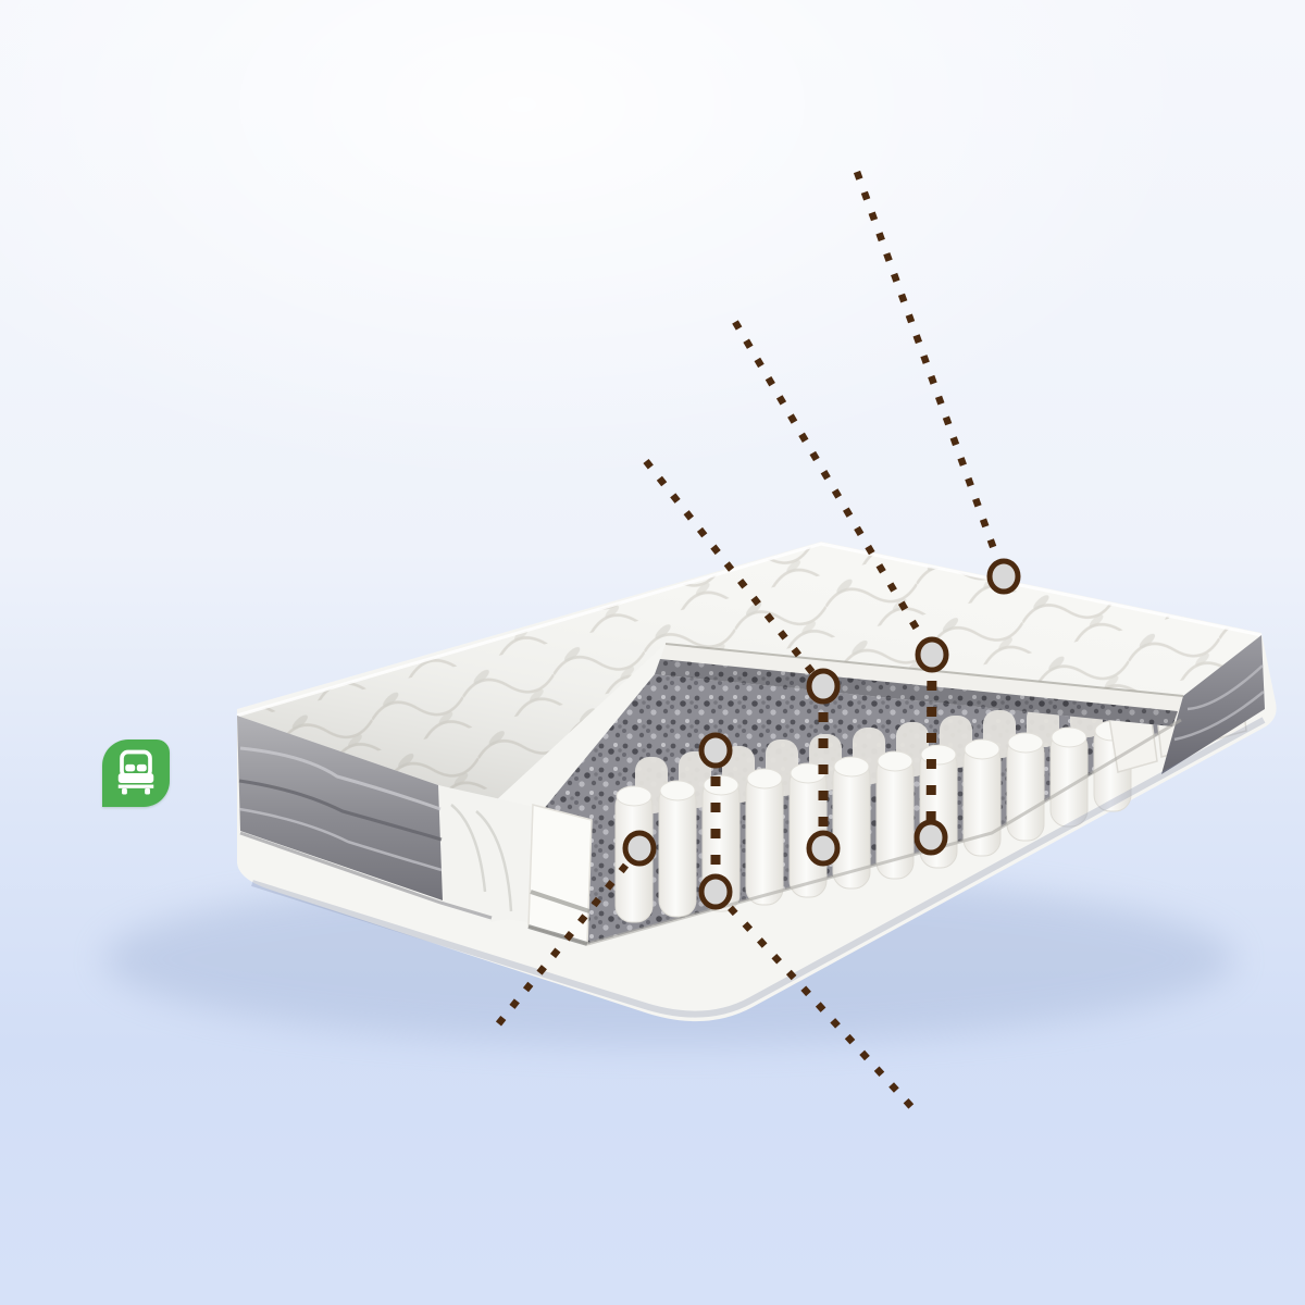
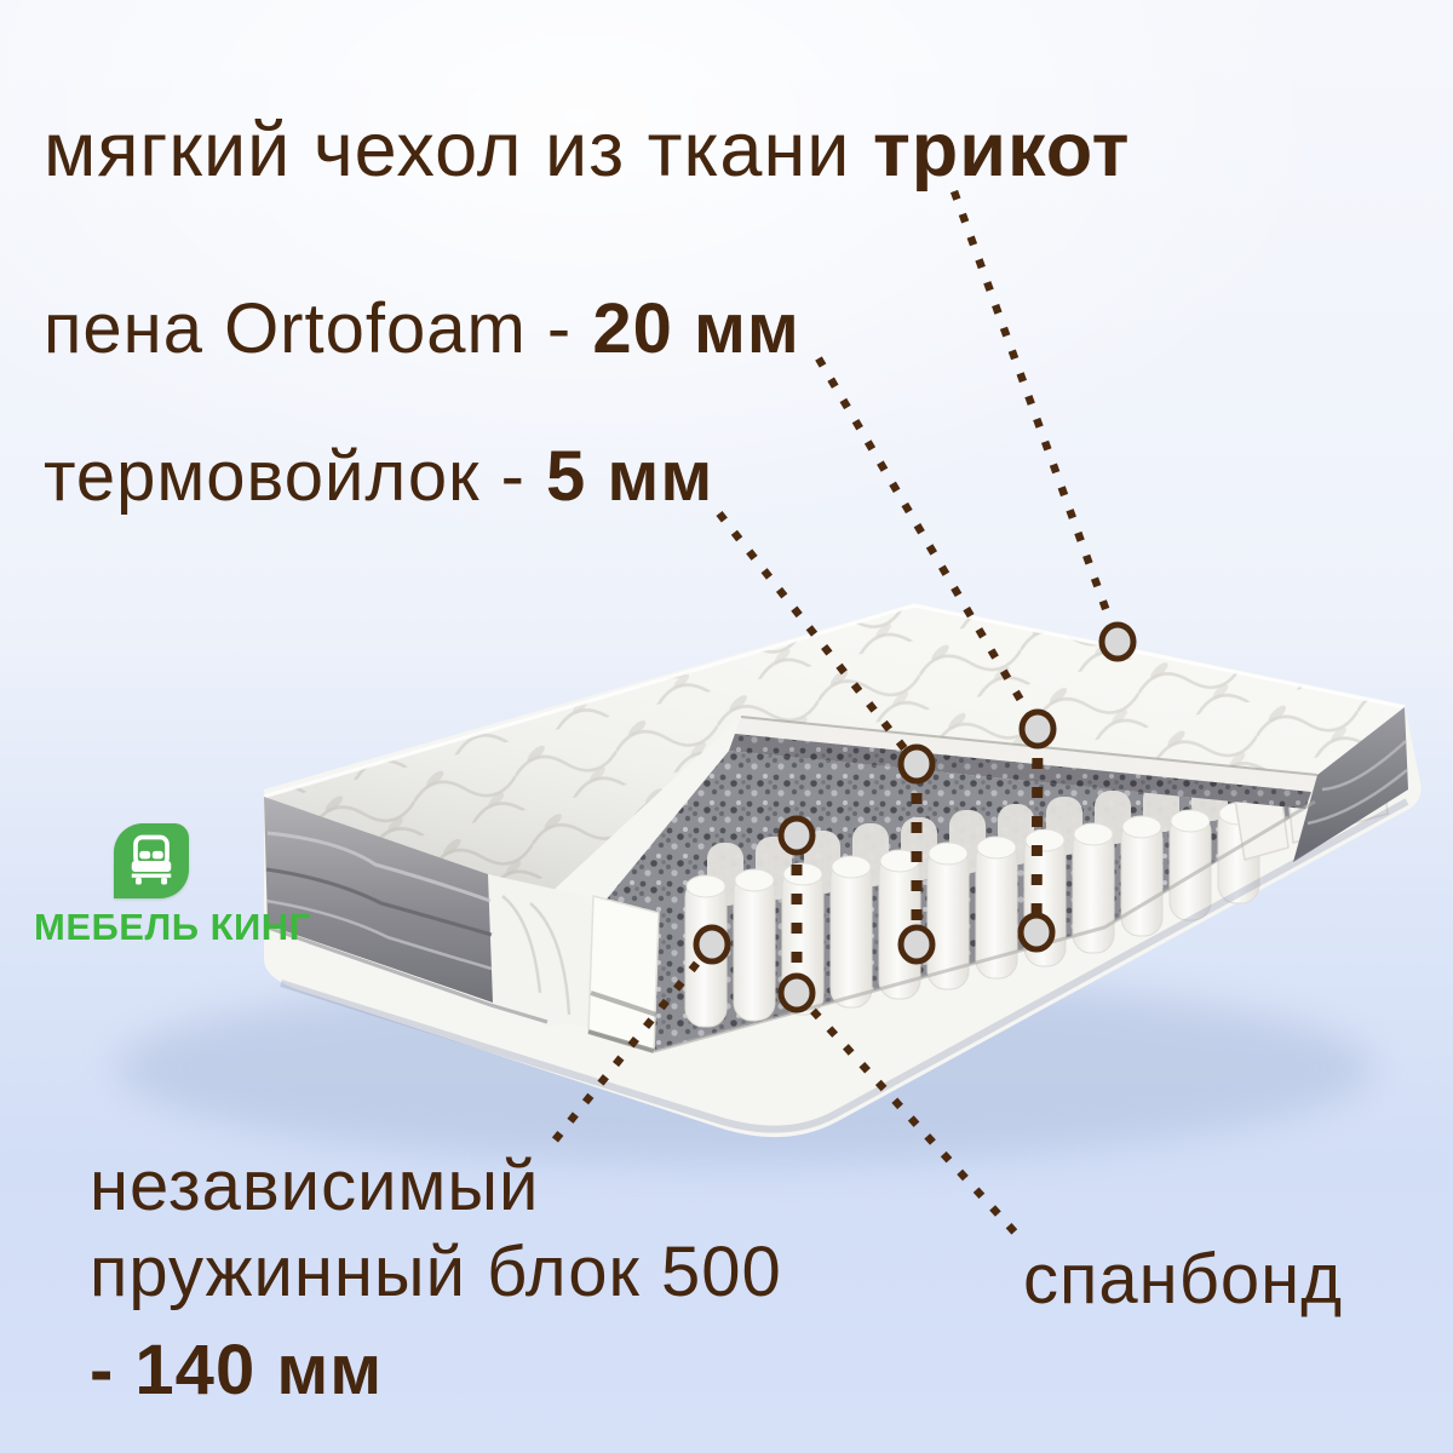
+ мягкий чехол из ткани трикот
+ пена Ortofoam - 20 мм
+ термовойлок - 5 мм
+ МЕБЕЛЬ КИНГ
+ независимый
+ пружинный блок 500
+ - 140 мм
+ спанбонд
